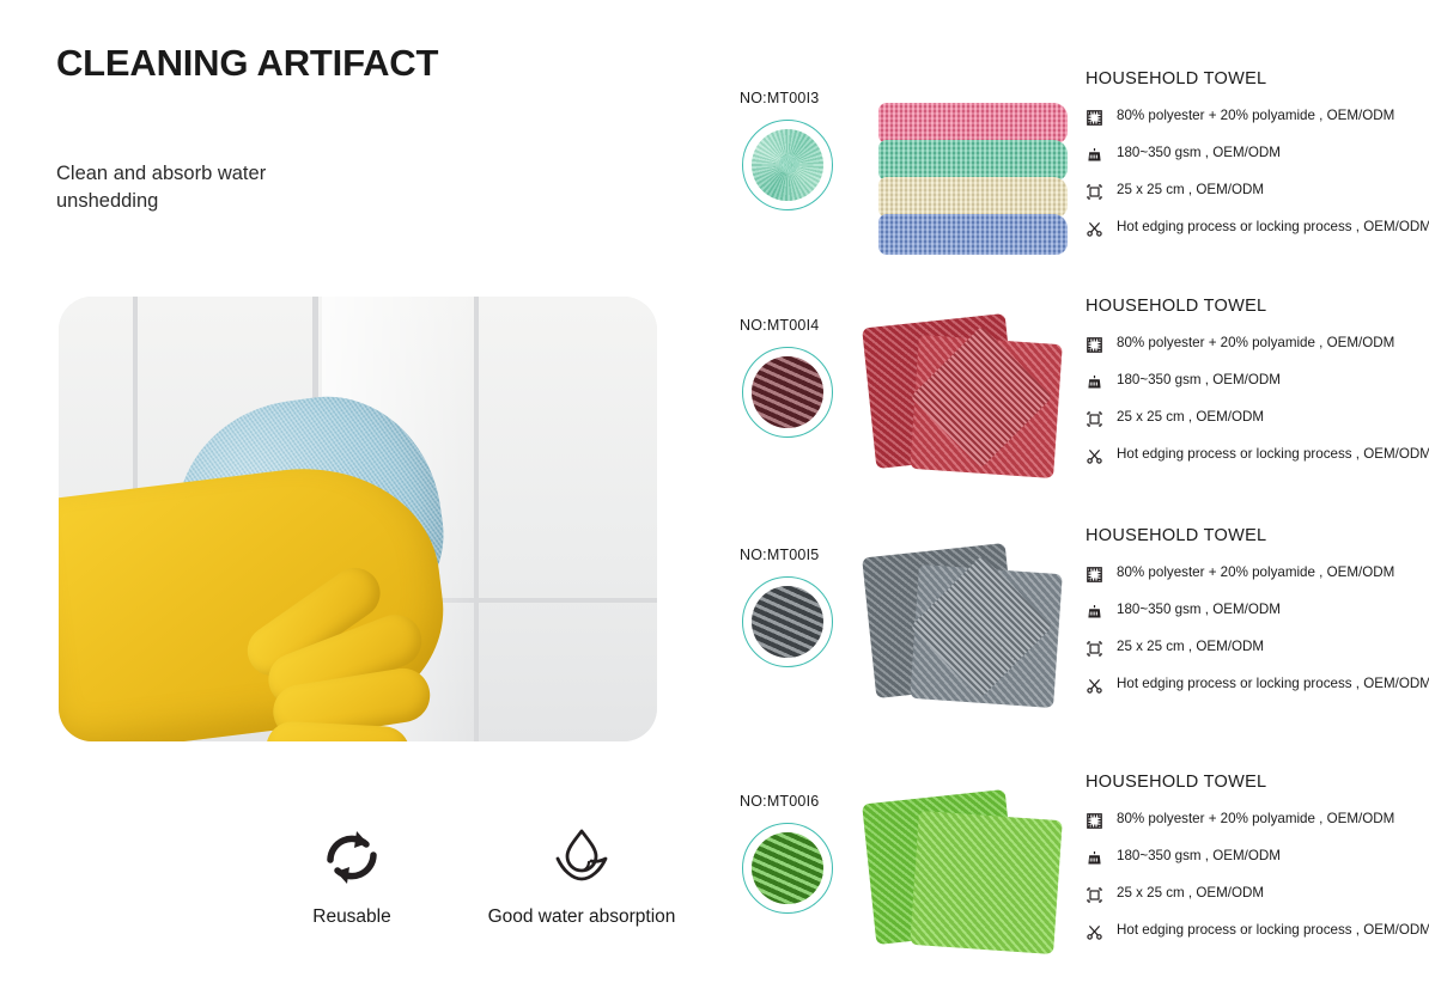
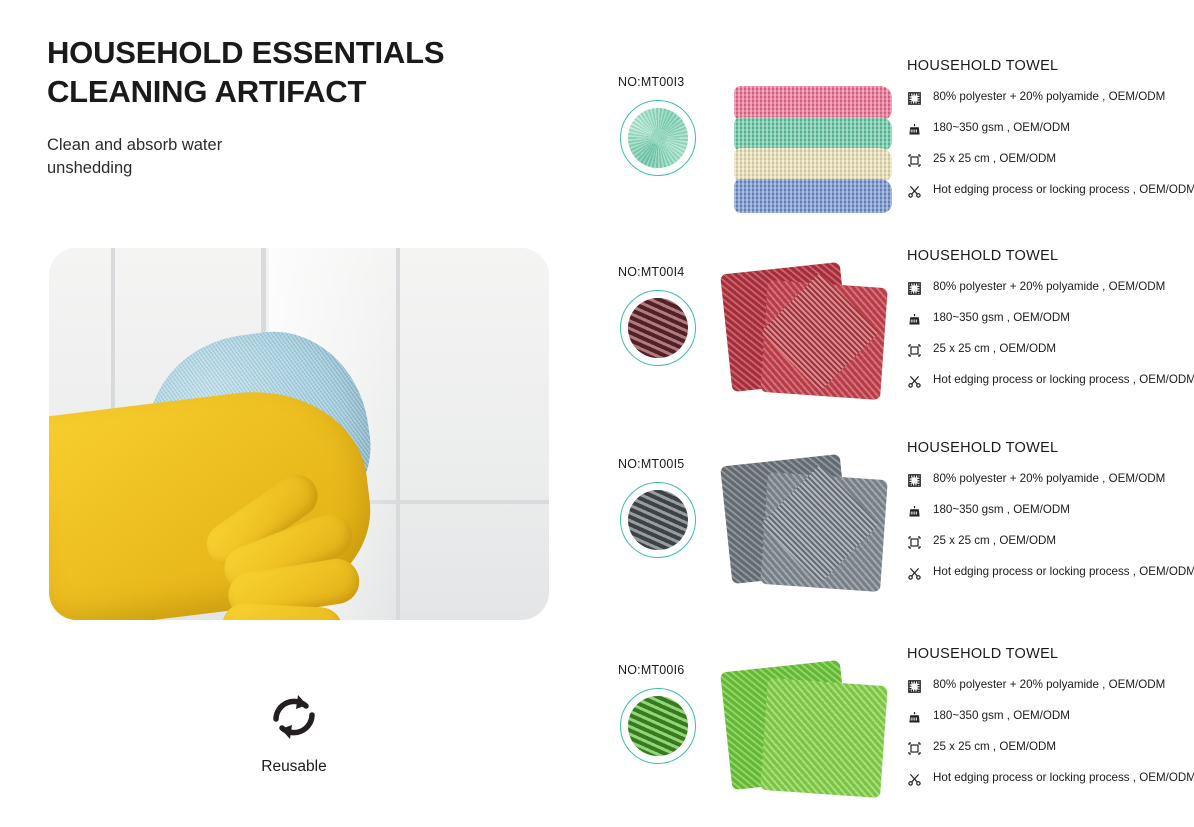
+ HOUSEHOLD ESSENTIALS
  CLEANING ARTIFACT
  Clean and absorb water
  unshedding
  Reusable
- Good water absorption
  NO:MT00I3
  HOUSEHOLD TOWEL
  80% polyester + 20% polyamide , OEM/ODM
  180~350 gsm , OEM/ODM
  25 x 25 cm , OEM/ODM
  Hot edging process or locking process , OEM/ODM
  NO:MT00I4
  HOUSEHOLD TOWEL
  80% polyester + 20% polyamide , OEM/ODM
  180~350 gsm , OEM/ODM
  25 x 25 cm , OEM/ODM
  Hot edging process or locking process , OEM/ODM
  NO:MT00I5
  HOUSEHOLD TOWEL
  80% polyester + 20% polyamide , OEM/ODM
  180~350 gsm , OEM/ODM
  25 x 25 cm , OEM/ODM
  Hot edging process or locking process , OEM/ODM
  NO:MT00I6
  HOUSEHOLD TOWEL
  80% polyester + 20% polyamide , OEM/ODM
  180~350 gsm , OEM/ODM
  25 x 25 cm , OEM/ODM
  Hot edging process or locking process , OEM/ODM
